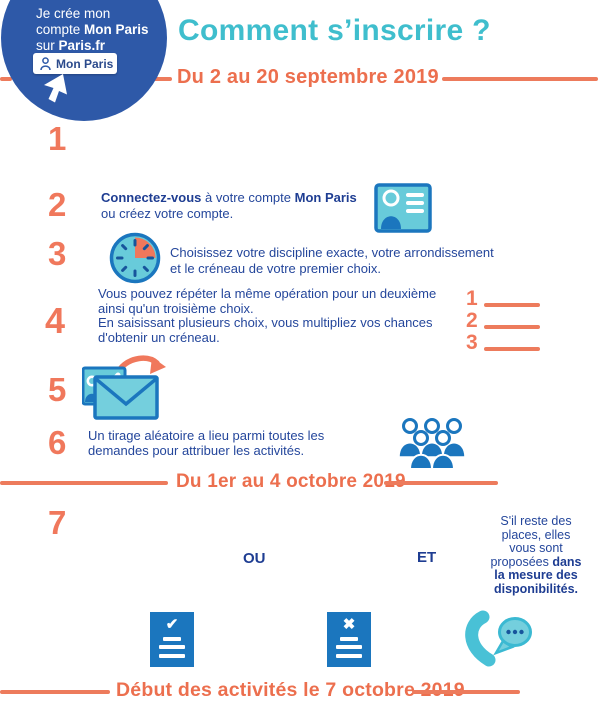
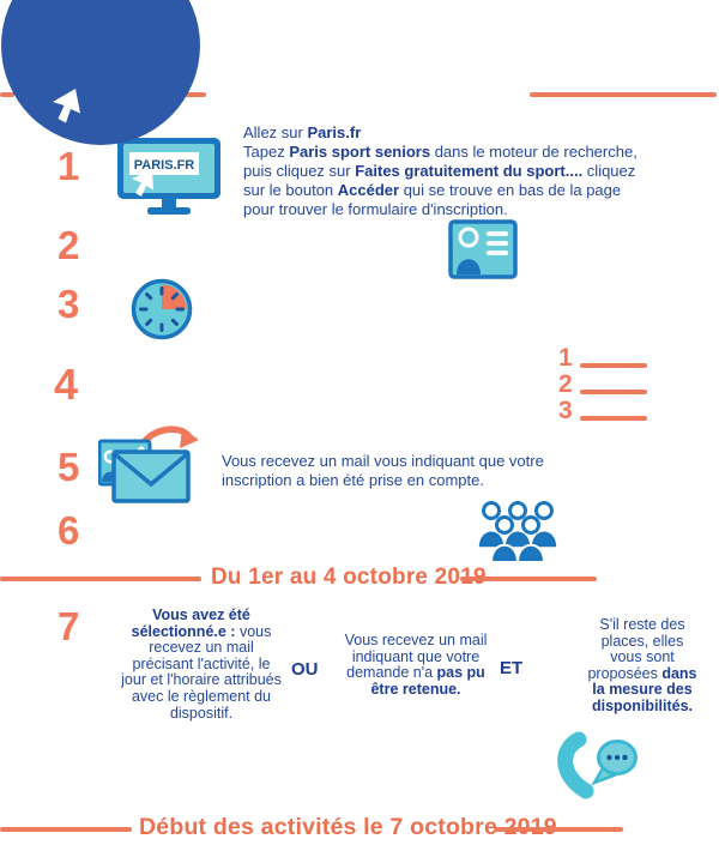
- Du 2 au 20 septembre 2019
- Je crée mon
- compte Mon Paris
- sur Paris.fr
- Mon Paris
- Comment s’inscrire ?
  1
+ PARIS.FR
+ Allez sur Paris.fr
+ Tapez Paris sport seniors dans le moteur de recherche,
+ puis cliquez sur Faites gratuitement du sport.... cliquez
+ sur le bouton Accéder qui se trouve en bas de la page
+ pour trouver le formulaire d'inscription.
  2
- Connectez-vous à votre compte Mon Paris
- ou créez votre compte.
  3
- Choisissez votre discipline exacte, votre arrondissement
- et le créneau de votre premier choix.
  4
- Vous pouvez répéter la même opération pour un deuxième
- ainsi qu'un troisième choix.
- En saisissant plusieurs choix, vous multipliez vos chances
- d'obtenir un créneau.
  1
  2
  3
  5
+ Vous recevez un mail vous indiquant que votre
+ inscription a bien été prise en compte.
  6
- Un tirage aléatoire a lieu parmi toutes les
- demandes pour attribuer les activités.
  Du 1er au 4 octobre 20
  7
+ Vous avez été
+ sélectionné.e : vous
+ recevez un mail
+ précisant l'activité, le
+ jour et l'horaire attribués
+ avec le règlement du
+ dispositif.
  OU
+ Vous recevez un mail
+ indiquant que votre
+ demande n'a pas pu
+ être retenue.
  ET
  S'il reste des
  places, elles
  vous sont
  proposées dans
  la mesure des
  disponibilités.
- ✔
- ✖
  Début des activités le 7 octobre
